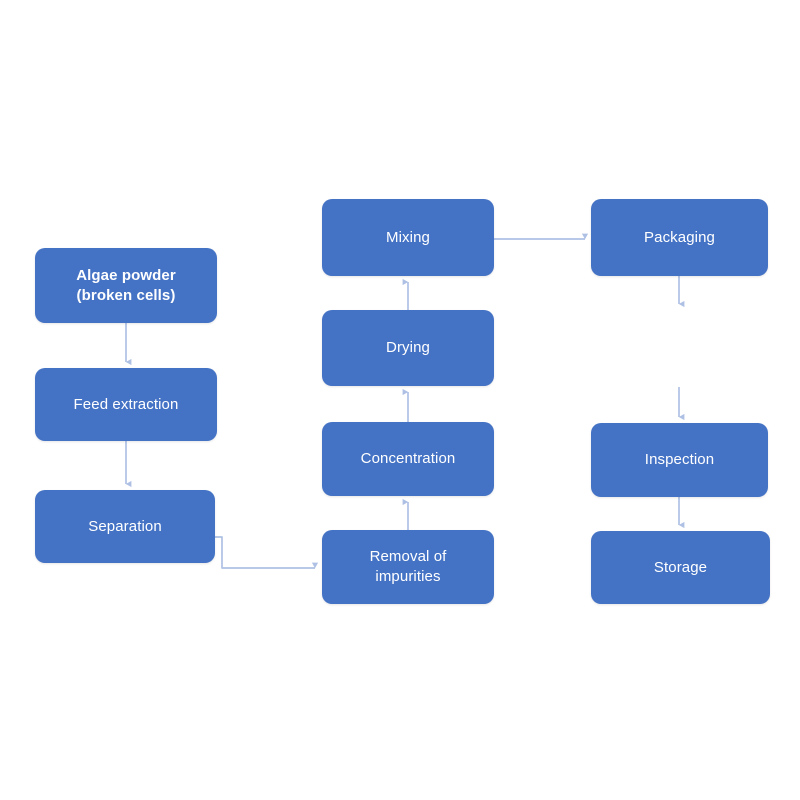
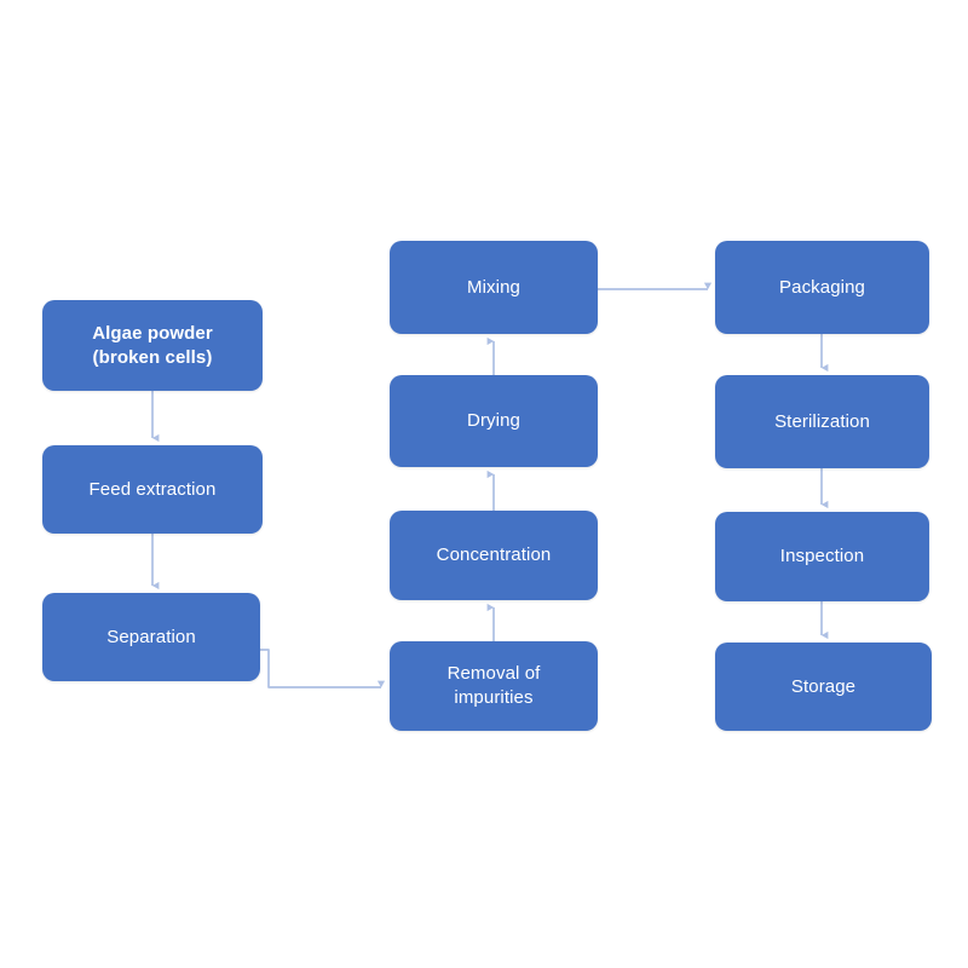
  Algae powder
  (broken cells)
  Feed extraction
  Separation
  Removal of
  impurities
  Concentration
  Drying
  Mixing
  Packaging
+ Sterilization
  Inspection
  Storage
